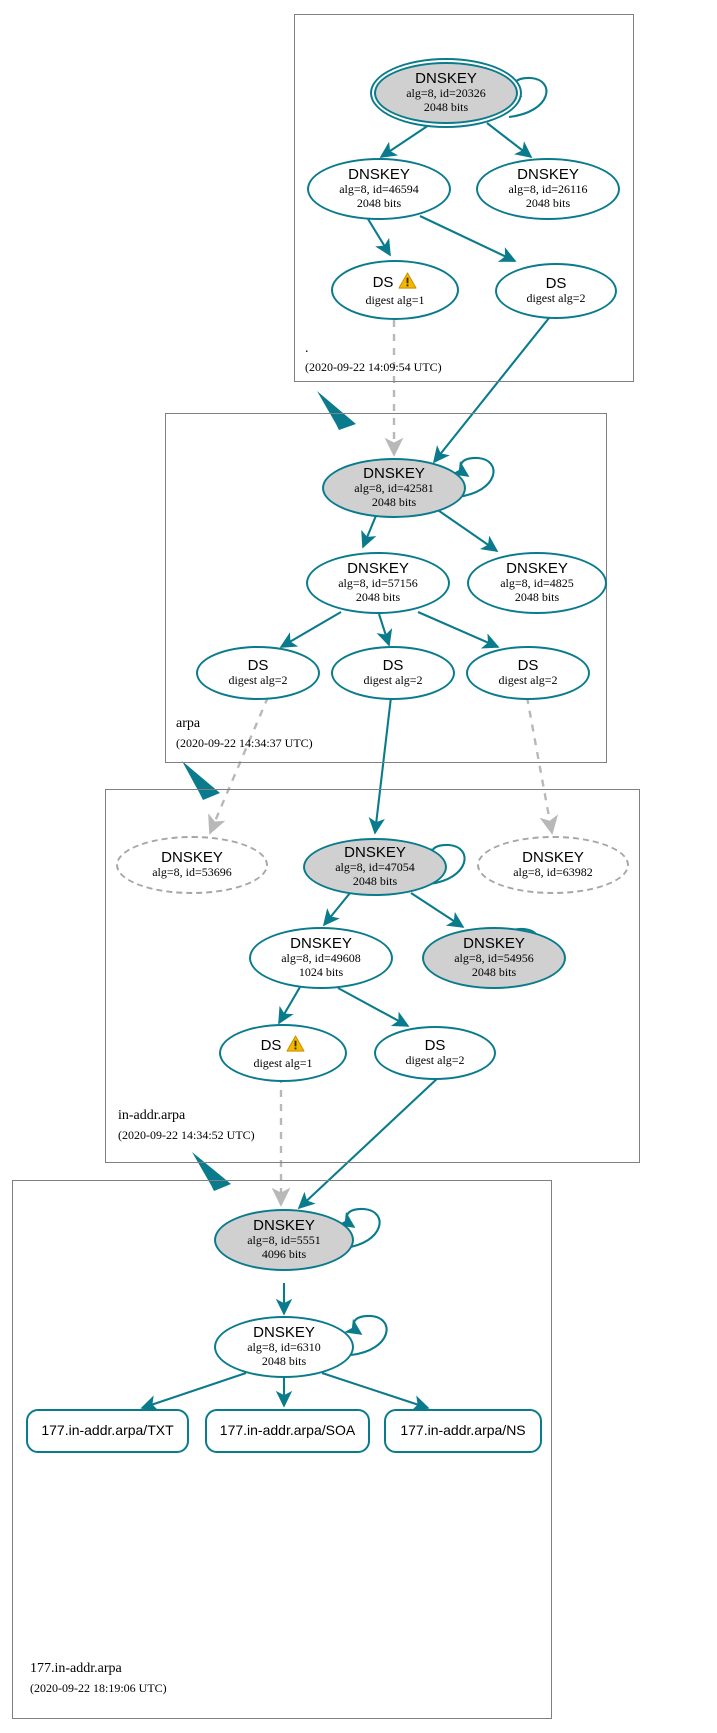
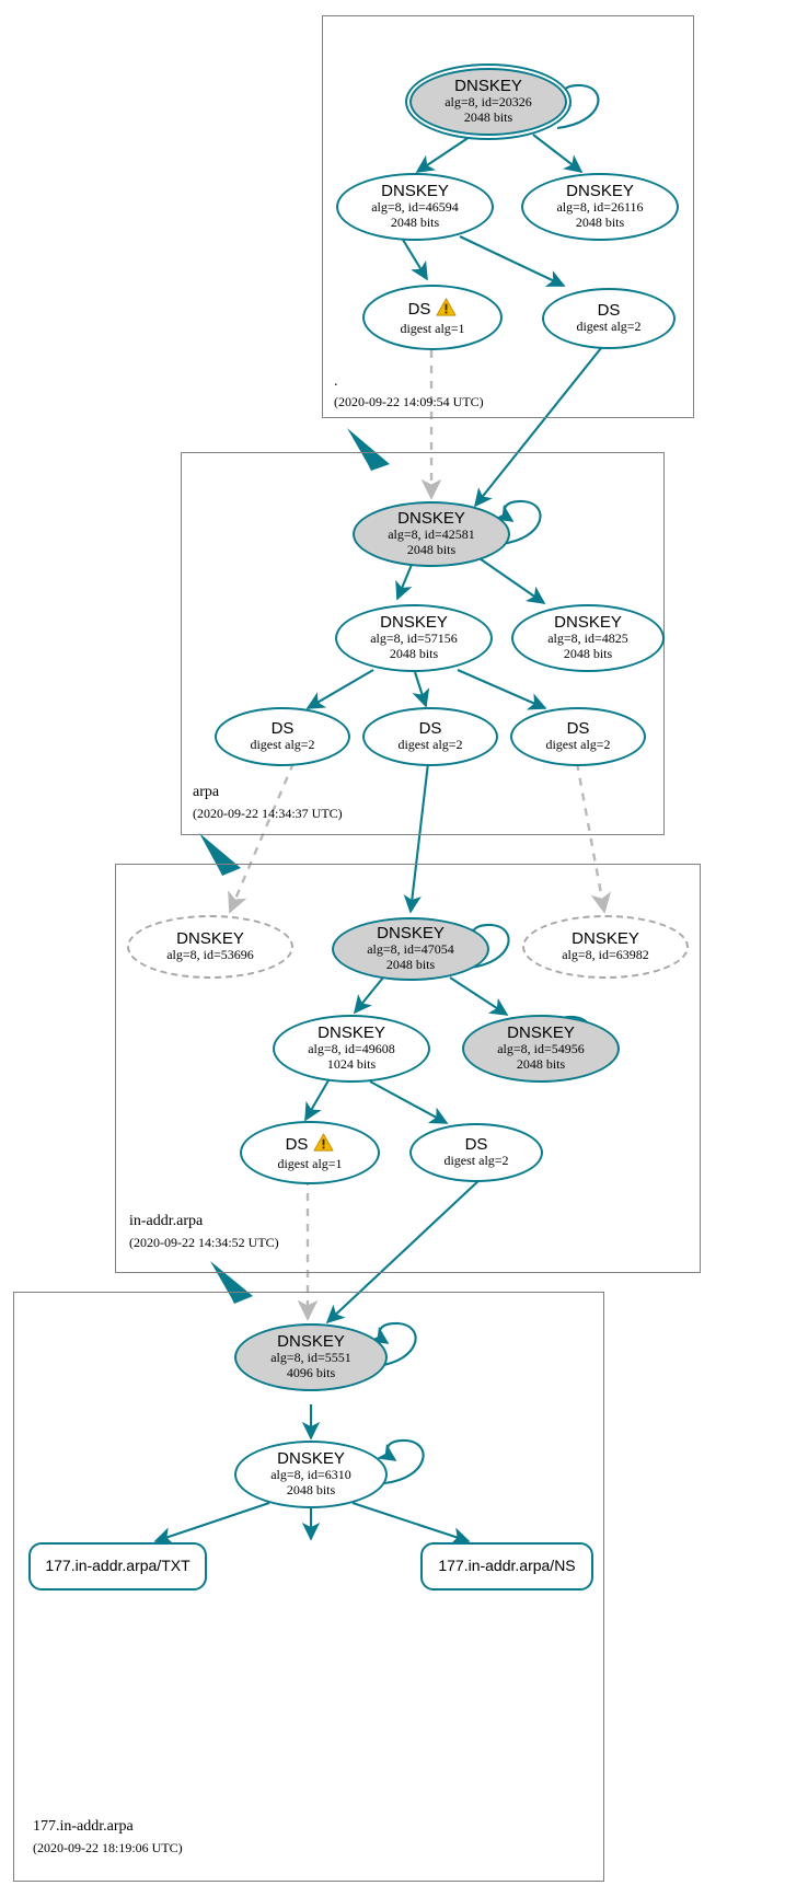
  .
  (2020-09-22 14:09:54 UTC)
  DNSKEY
  alg=8, id=20326
  2048 bits
  DNSKEY
  alg=8, id=46594
  2048 bits
  DNSKEY
  alg=8, id=26116
  2048 bits
  DS
  digest alg=1
  DS
  digest alg=2
  arpa
  (2020-09-22 14:34:37 UTC)
  DNSKEY
  alg=8, id=42581
  2048 bits
  DNSKEY
  alg=8, id=57156
  2048 bits
  DNSKEY
  alg=8, id=4825
  2048 bits
  DS
  digest alg=2
  DS
  digest alg=2
  DS
  digest alg=2
  in-addr.arpa
  (2020-09-22 14:34:52 UTC)
  DNSKEY
  alg=8, id=53696
  DNSKEY
  alg=8, id=47054
  2048 bits
  DNSKEY
  alg=8, id=63982
  DNSKEY
  alg=8, id=49608
  1024 bits
  DNSKEY
  alg=8, id=54956
  2048 bits
  DS
  digest alg=1
  DS
  digest alg=2
  177.in-addr.arpa
  (2020-09-22 18:19:06 UTC)
  DNSKEY
  alg=8, id=5551
  4096 bits
  DNSKEY
  alg=8, id=6310
  2048 bits
  177.in-addr.arpa/TXT
- 177.in-addr.arpa/SOA
  177.in-addr.arpa/NS
